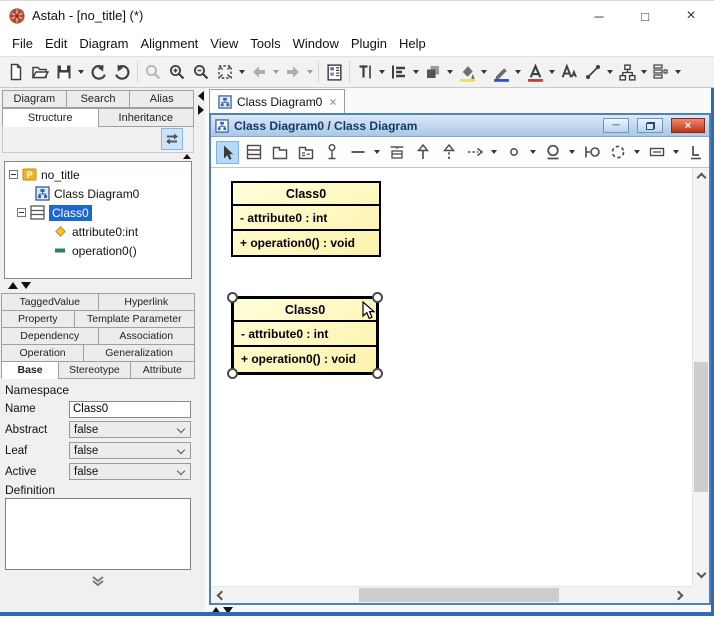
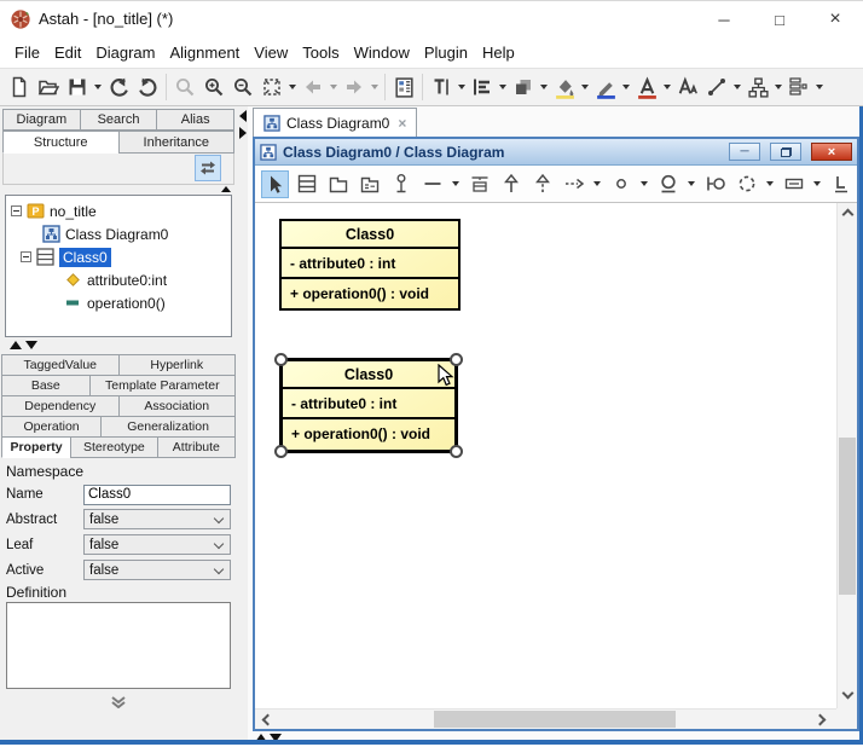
  Astah - [no_title] (*)
  ─
  □
  ×
  File
  Edit
  Diagram
  Alignment
  View
  Tools
  Window
  Plugin
  Help
  Diagram
  Search
  Alias
  Structure
  Inheritance
  P
  no_title
  Class Diagram0
  Class0
  attribute0:int
  operation0()
  TaggedValue
  Hyperlink
- Property
+ Base
  Template Parameter
  Dependency
  Association
  Operation
  Generalization
- Base
+ Property
  Stereotype
  Attribute
  Namespace
  Name
  Class0
  Abstract
  false
  Leaf
  false
  Active
  false
  Definition
  Class Diagram0
  ×
  Class Diagram0 / Class Diagram
  ─
  ×
  Class0
  - attribute0 : int
  + operation0() : void
  Class0
  - attribute0 : int
  + operation0() : void
